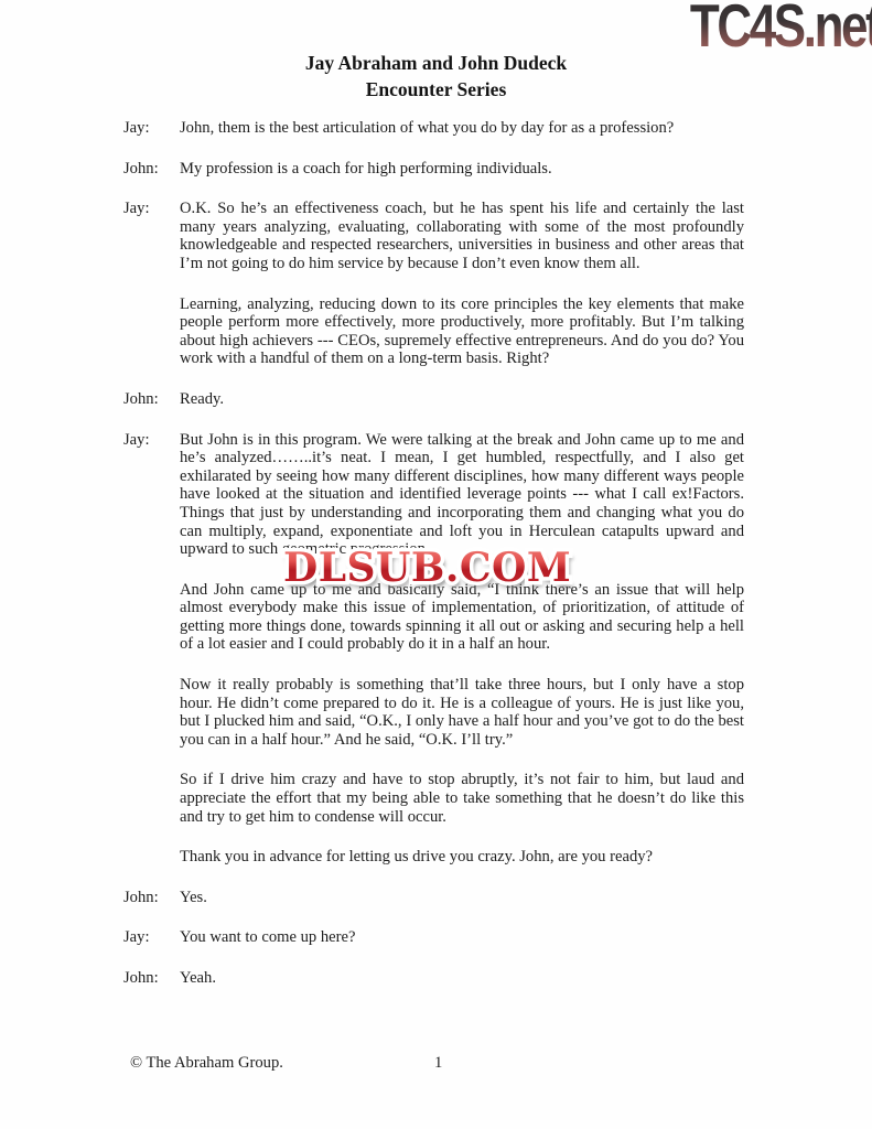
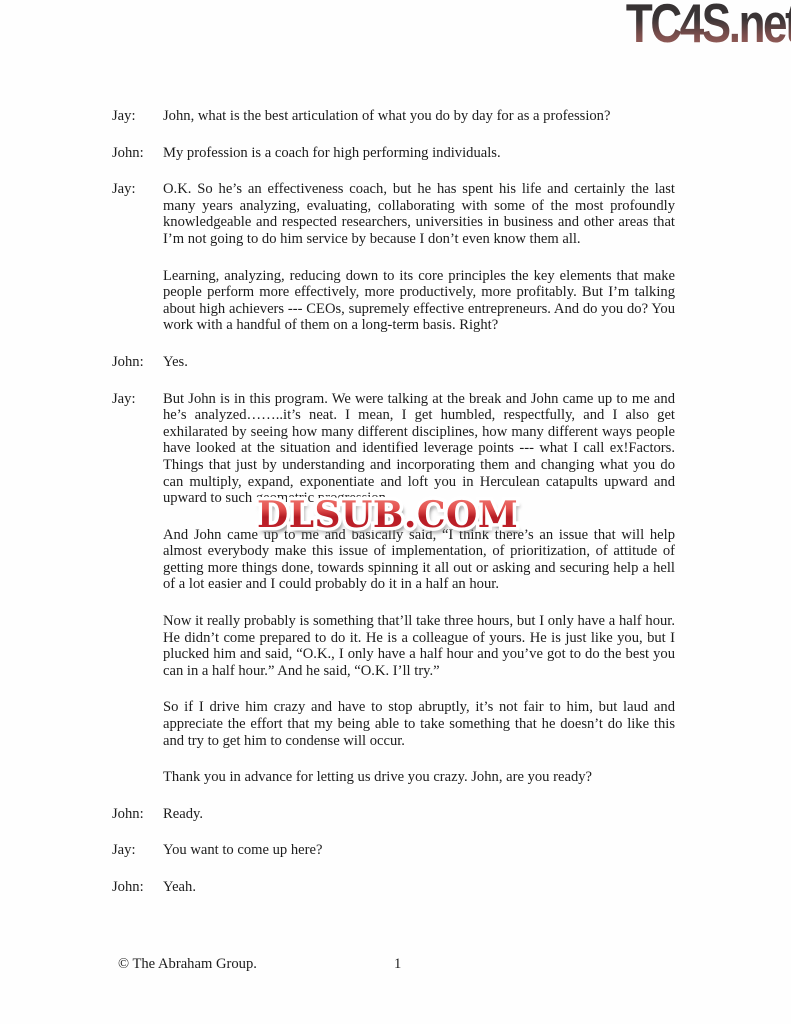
  TC4S.ne
- Jay Abraham and John Dudeck
- Encounter Series
  Jay:
- John, them is the best articulation of what you do by day for as a profession?
+ John, what is the best articulation of what you do by day for as a profession?
  John:
  My profession is a coach for high performing individuals.
  Jay:
  O.K. So he’s an effectiveness coach, but he has spent his life and certainly the last many years analyzing, evaluating, collaborating with some of the most profoundly knowledgeable and respected researchers, universities in business and other areas that I’m not going to do him service by because I don’t even know them all.
  Learning, analyzing, reducing down to its core principles the key elements that make people perform more effectively, more productively, more profitably. But I’m talking about high achievers --- CEOs, supremely effective entrepreneurs. And do you do? You work with a handful of them on a long-term basis. Right?
  John:
- Ready.
+ Yes.
  Jay:
  But John is in this program. We were talking at the break and John came up to me and he’s analyzed……..it’s neat. I mean, I get humbled, respectfully, and I also get exhilarated by seeing how many different disciplines, how many different ways people have looked at the situation and identified leverage points --- what I call ex!Factors. Things that just by understanding and incorporating them and changing what you do can multiply, expand, exponentiate and loft you in Herculean catapults upward and upward to such
  And John camee’s an issue that will help almost everybody make this issue of implementation, of prioritization, of attitude of getting more things done, towards spinning it all out or asking and securing help a hell of a lot easier and I could probably do it in a half an hour.
- Now it really probably is something that’ll take three hours, but I only have a stop hour. He didn’t come prepared to do it. He is a colleague of yours. He is just like you, but I plucked him and said, “O.K., I only have a half hour and you’ve got to do the best you can in a half hour.” And he said, “O.K. I’ll try.”
+ Now it really probably is something that’ll take three hours, but I only have a half hour. He didn’t come prepared to do it. He is a colleague of yours. He is just like you, but I plucked him and said, “O.K., I only have a half hour and you’ve got to do the best you can in a half hour.” And he said, “O.K. I’ll try.”
  So if I drive him crazy and have to stop abruptly, it’s not fair to him, but laud and appreciate the effort that my being able to take something that he doesn’t do like this and try to get him to condense will occur.
  Thank you in advance for letting us drive you crazy. John, are you ready?
  John:
- Yes.
+ Ready.
  Jay:
  You want to come up here?
  John:
  Yeah.
  DLSUB.COM
  © The Abraham Group.
  1
